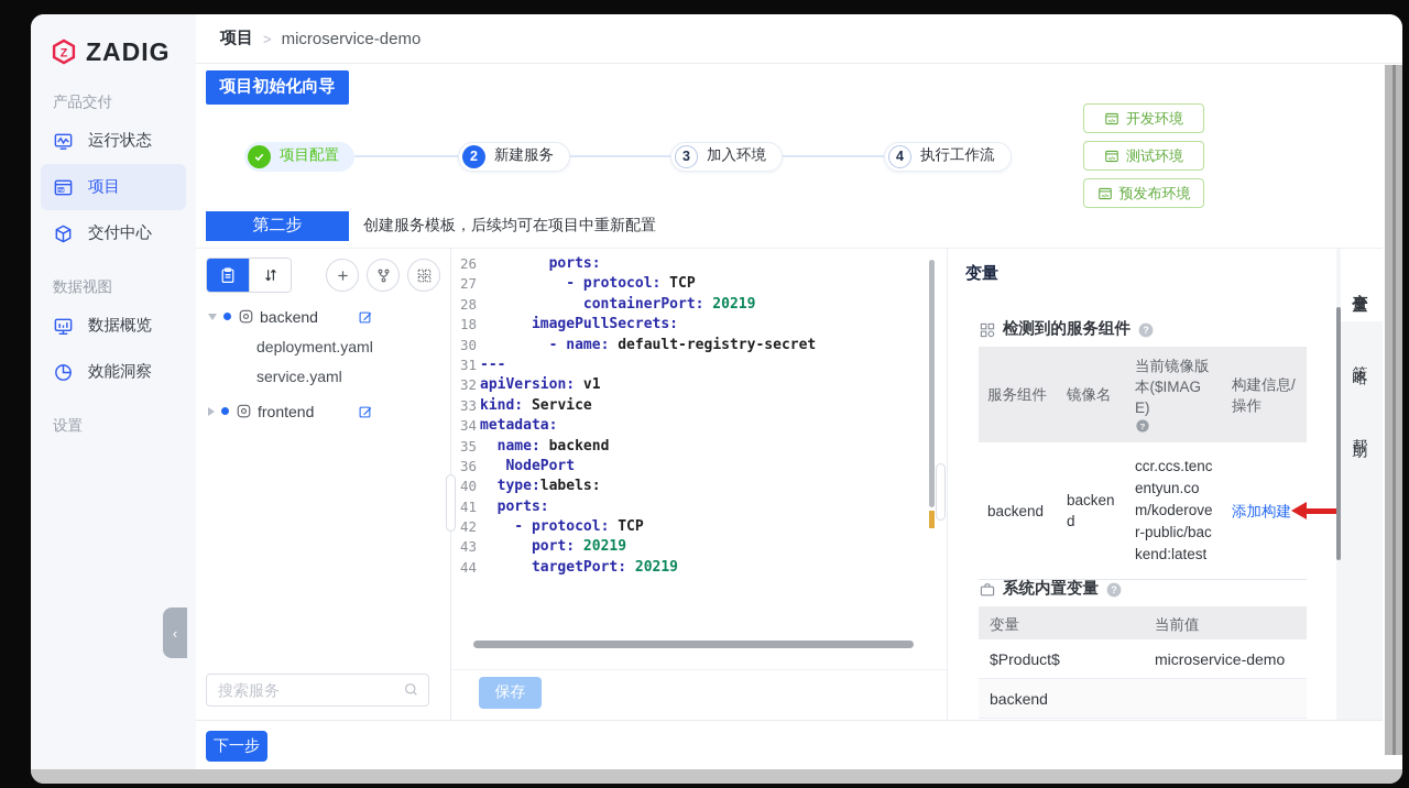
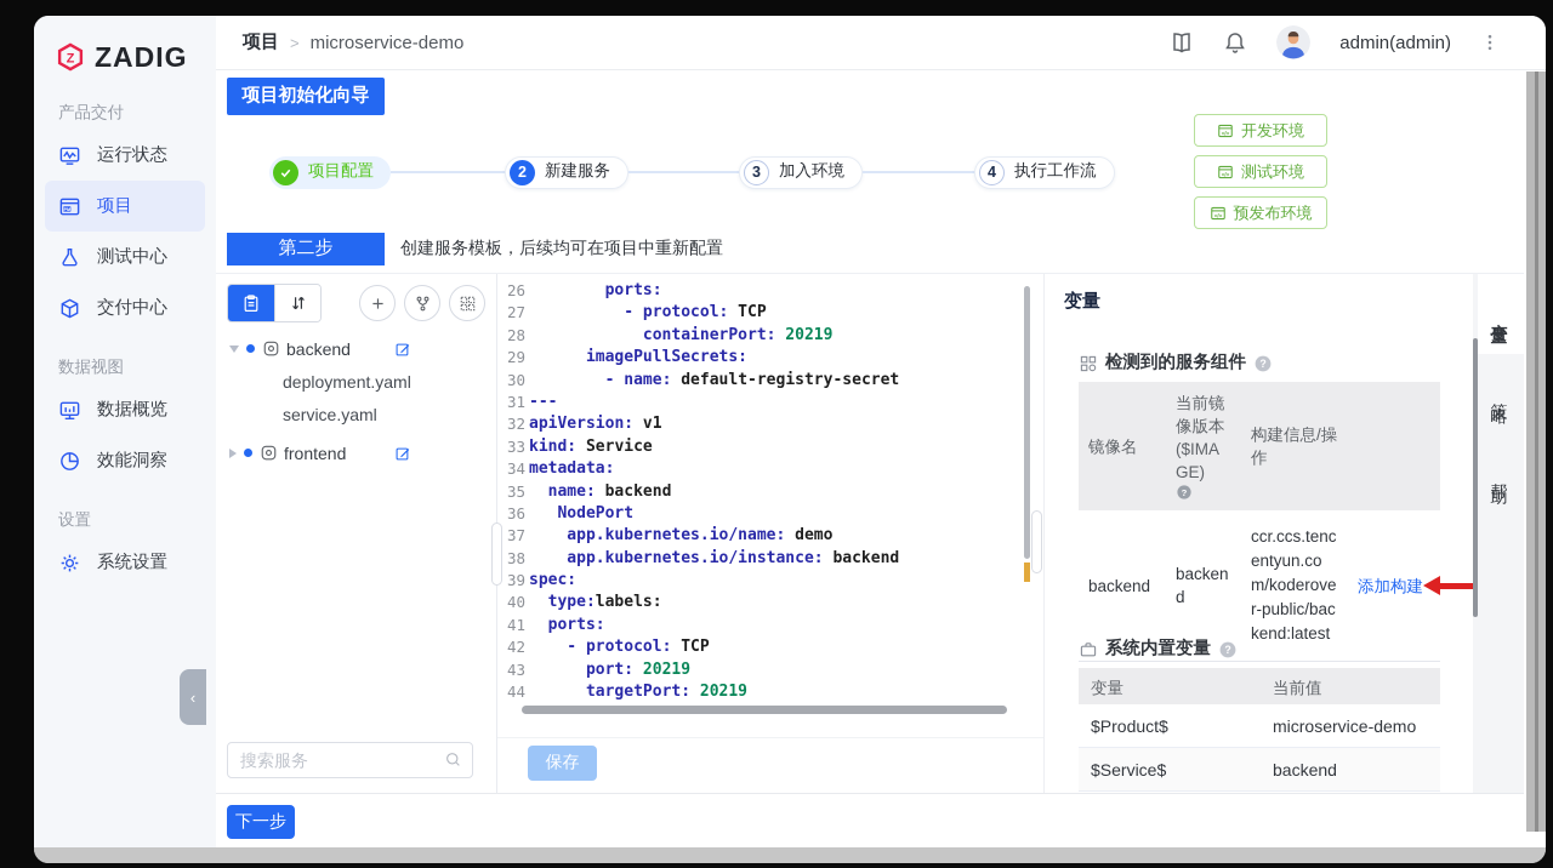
  Z
  ZADIG
  产品交付
  运行状态
  项目
+ 测试中心
  交付中心
  数据视图
  数据概览
  效能洞察
  设置
+ 系统设置
  ‹
  项目
  >
  microservice-demo
+ admin(admin)
  项目初始化向导
  项目配置
  2
  新建服务
  3
  加入环境
  4
  执行工作流
  开发环境
  测试环境
  预发布环境
  第二步
  创建服务模板，后续均可在项目中重新配置
  backend
  deployment.yaml
  service.yaml
  frontend
  搜索服务
  26
  ports:
  27
  - protocol: TCP
  28
  containerPort: 20219
- 18
+ 29
  imagePullSecrets:
  30
  - name: default-registry-secret
  31
  ---
  32
  apiVersion: v1
  33
  kind: Service
  34
  metadata:
  35
  name: backend
  36
  NodePort
+ 37
+ app.kubernetes.io/name: demo
+ 38
+ app.kubernetes.io/instance: backend
+ 39
+ spec:
  40
  type:labels:
  41
  ports:
  42
  - protocol: TCP
  43
  port: 20219
  44
  targetPort: 20219
  保存
  变量
  检测到的服务组件
  ?
- 服务组件
  镜像名
  当前镜像版本($IMAGE)
  ?
  构建信息/操作
  backend
  backend
  ccr.ccs.tencentyun.com/koderover-public/backend:latest
  添加构建
  系统内置变量
  ?
  变量
  当前值
  $Product$
  microservice-demo
+ $Service$
  backend
  下一步
